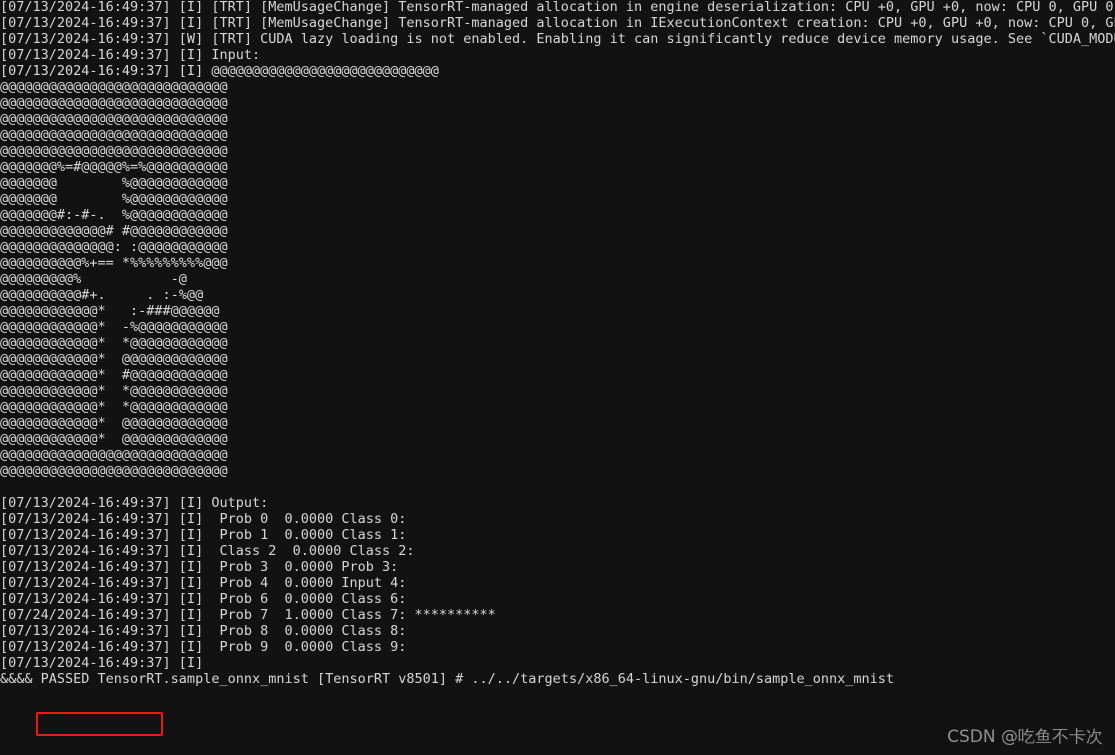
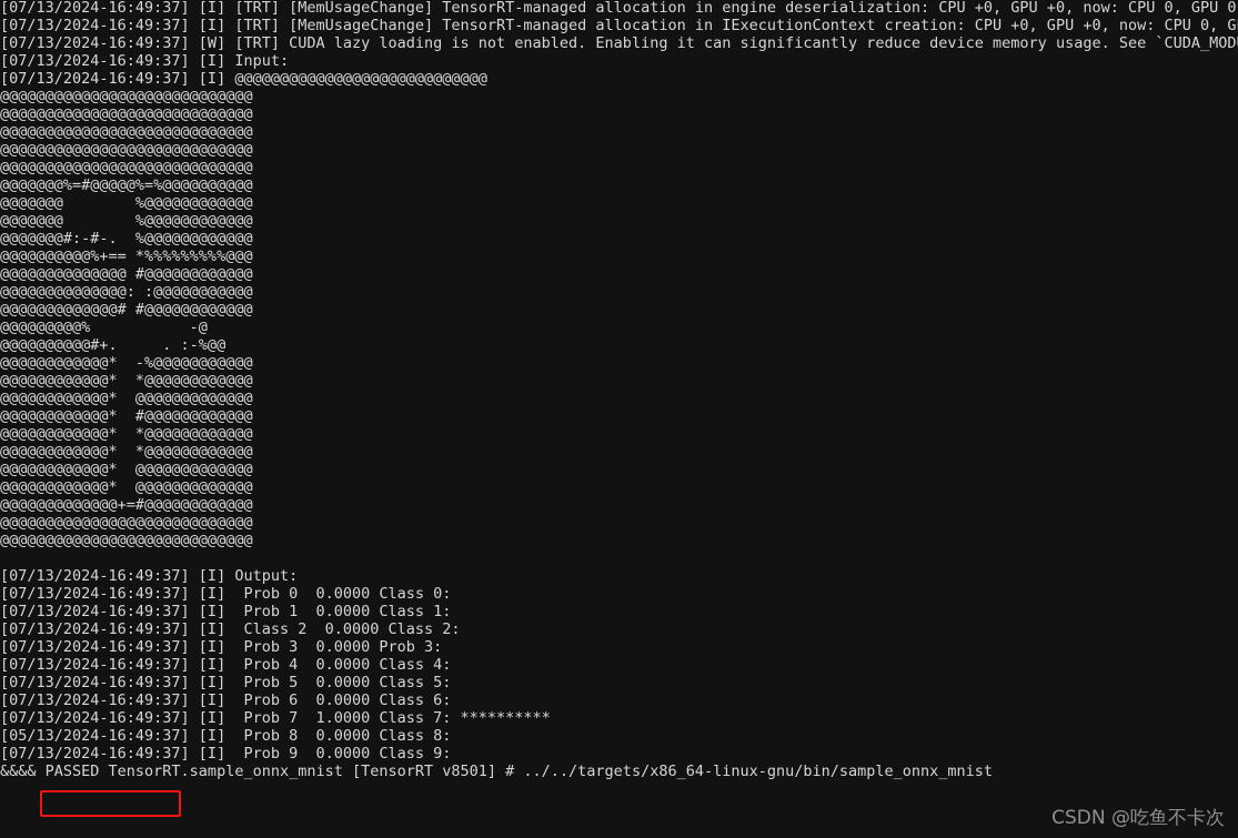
  [07/13/2024-16:49:37] [I] [TRT] [MemUsageChange] TensorRT-managed allocation in engine deserialization: CPU +0, GPU +0, now: CPU 0, GPU 0
  [07/13/2024-16:49:37] [I] [TRT] [MemUsageChange] TensorRT-managed allocation in IExecutionContext creation: CPU +0, GPU +0, now: CPU 0, G
  [07/13/2024-16:49:37] [W] [TRT] CUDA lazy loading is not enabled. Enabling it can significantly reduce device memory usage. See `CUDA_MOD
  [07/13/2024-16:49:37] [I] Input:
  [07/13/2024-16:49:37] [I] @@@@@@@@@@@@@@@@@@@@@@@@@@@@
  @@@@@@@@@@@@@@@@@@@@@@@@@@@@
  @@@@@@@@@@@@@@@@@@@@@@@@@@@@
  @@@@@@@@@@@@@@@@@@@@@@@@@@@@
  @@@@@@@@@@@@@@@@@@@@@@@@@@@@
  @@@@@@@@@@@@@@@@@@@@@@@@@@@@
  @@@@@@@%=#@@@@@%=%@@@@@@@@@@
  @@@@@@@ %@@@@@@@@@@@@
  @@@@@@@ %@@@@@@@@@@@@
  @@@@@@@#:-#-. %@@@@@@@@@@@@
- @@@@@@@@@@@@@# #@@@@@@@@@@@@
+ @@@@@@@@@@%+== *%%%%%%%%%@@@
+ @@@@@@@@@@@@@@ #@@@@@@@@@@@@
  @@@@@@@@@@@@@@: :@@@@@@@@@@@
- @@@@@@@@@@%+== *%%%%%%%%%@@@
+ @@@@@@@@@@@@@# #@@@@@@@@@@@@
  @@@@@@@@@% -@
  @@@@@@@@@@#+. . :-%@@
- @@@@@@@@@@@@* :-###@@@@@@
  @@@@@@@@@@@@* -%@@@@@@@@@@@
  @@@@@@@@@@@@* *@@@@@@@@@@@@
  @@@@@@@@@@@@* @@@@@@@@@@@@@
  @@@@@@@@@@@@* #@@@@@@@@@@@@
  @@@@@@@@@@@@* *@@@@@@@@@@@@
  @@@@@@@@@@@@* *@@@@@@@@@@@@
  @@@@@@@@@@@@* @@@@@@@@@@@@@
  @@@@@@@@@@@@* @@@@@@@@@@@@@
+ @@@@@@@@@@@@@+=#@@@@@@@@@@@@
  @@@@@@@@@@@@@@@@@@@@@@@@@@@@
  @@@@@@@@@@@@@@@@@@@@@@@@@@@@
  [07/13/2024-16:49:37] [I] Output:
  [07/13/2024-16:49:37] [I] Prob 0 0.0000 Class 0:
  [07/13/2024-16:49:37] [I] Prob 1 0.0000 Class 1:
  [07/13/2024-16:49:37] [I] Class 2 0.0000 Class 2:
  [07/13/2024-16:49:37] [I] Prob 3 0.0000 Prob 3:
- [07/13/2024-16:49:37] [I] Prob 4 0.0000 Input 4:
+ [07/13/2024-16:49:37] [I] Prob 4 0.0000 Class 4:
+ [07/13/2024-16:49:37] [I] Prob 5 0.0000 Class 5:
  [07/13/2024-16:49:37] [I] Prob 6 0.0000 Class 6:
- [07/24/2024-16:49:37] [I] Prob 7 1.0000 Class 7: **********
+ [07/13/2024-16:49:37] [I] Prob 7 1.0000 Class 7: **********
- [07/13/2024-16:49:37] [I] Prob 8 0.0000 Class 8:
+ [05/13/2024-16:49:37] [I] Prob 8 0.0000 Class 8:
  [07/13/2024-16:49:37] [I] Prob 9 0.0000 Class 9:
- [07/13/2024-16:49:37] [I]
  &&&& PASSED TensorRT.sample_onnx_mnist [TensorRT v8501] # ../../targets/x86_64-linux-gnu/bin/sample_onnx_mnist
  CSDN @吃鱼不卡次
